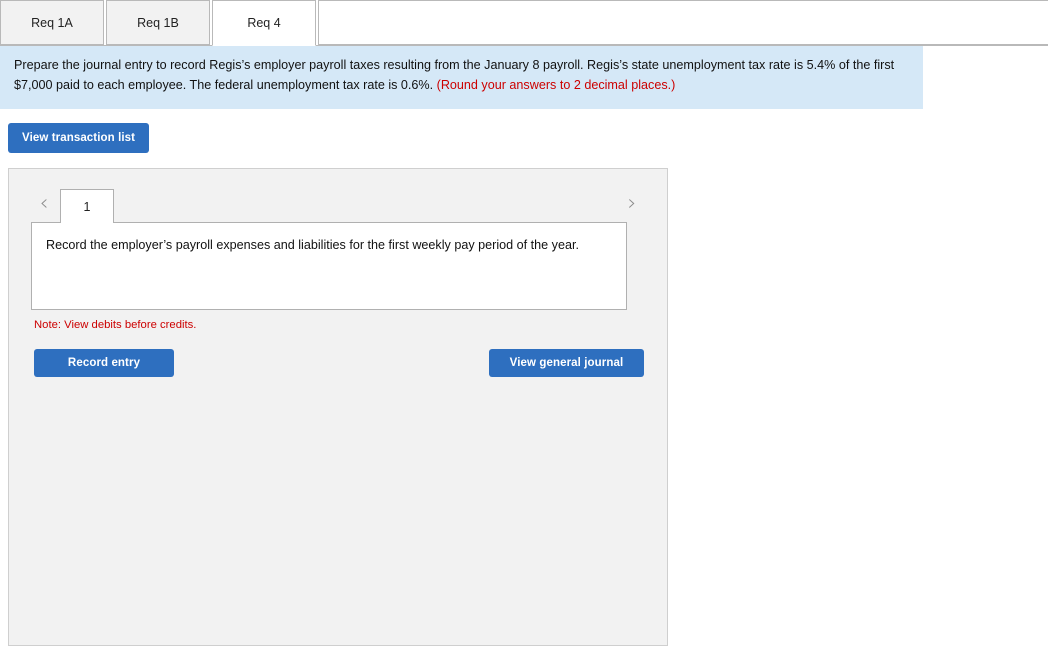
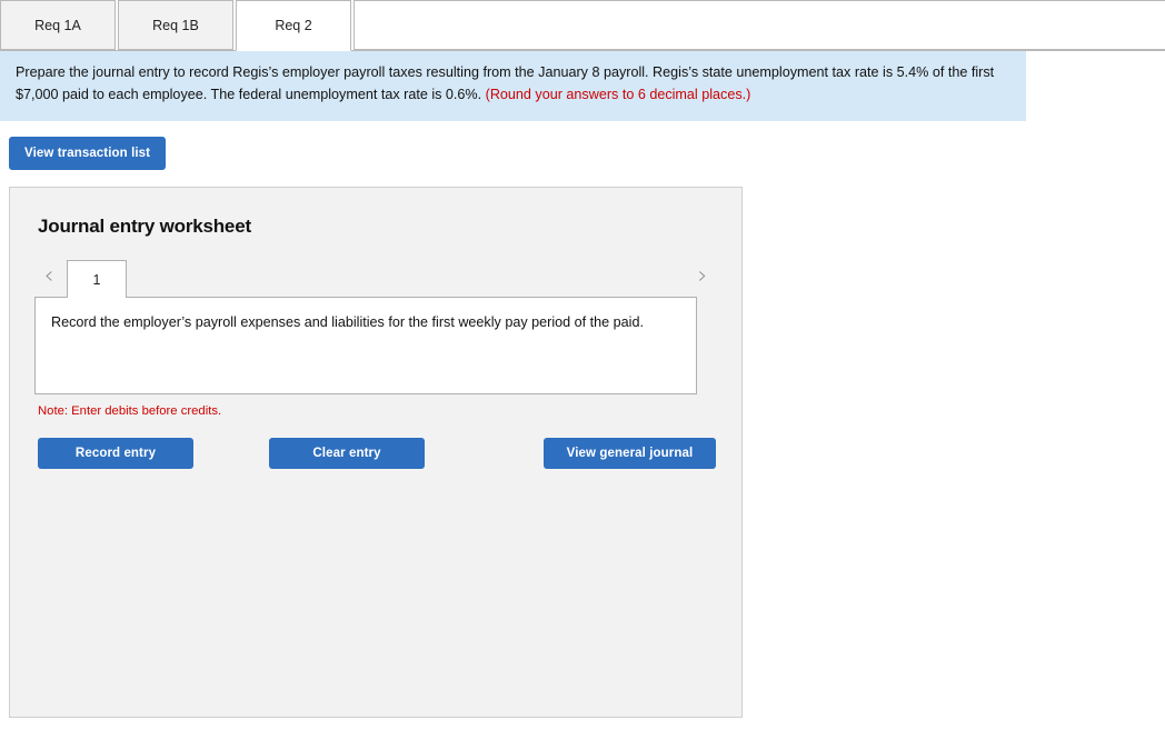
  Req 1A
  Req 1B
- Req 4
+ Req 2
- Prepare the journal entry to record Regis’s employer payroll taxes resulting from the January 8 payroll. Regis’s state unemployment tax rate is 5.4% of the first $7,000 paid to each employee. The federal unemployment tax rate is 0.6%. (Round your answers to 2 decimal places.)
+ Prepare the journal entry to record Regis’s employer payroll taxes resulting from the January 8 payroll. Regis’s state unemployment tax rate is 5.4% of the first $7,000 paid to each employee. The federal unemployment tax rate is 0.6%. (Round your answers to 6 decimal places.)
  View transaction list
+ Journal entry worksheet
  ‹
  1
  ›
- Record the employer’s payroll expenses and liabilities for the first weekly pay period of the year.
+ Record the employer’s payroll expenses and liabilities for the first weekly pay period of the paid.
- Note: View debits before credits.
+ Note: Enter debits before credits.
  Record entry
+ Clear entry
  View general journal
